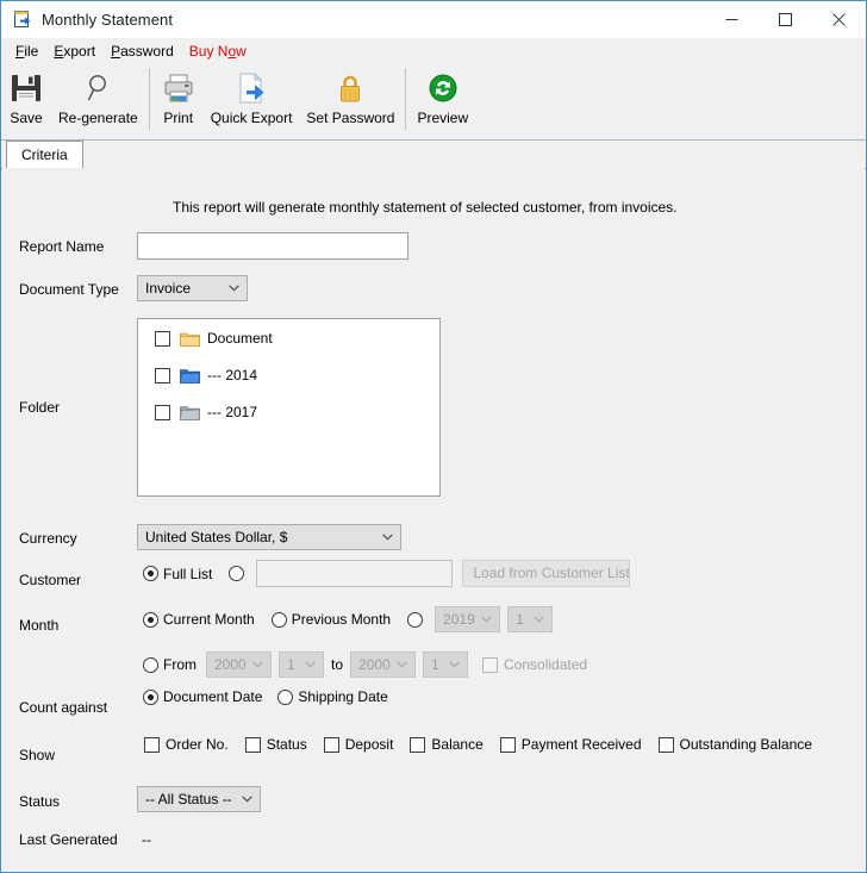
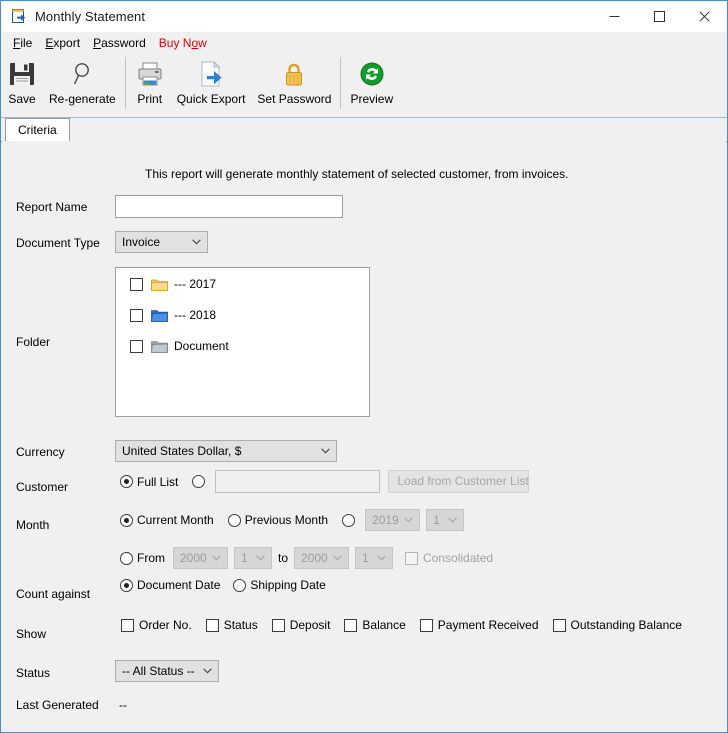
  Monthly Statement
  File
  Export
  Password
  Buy Now
  Save
  Re-generate
  Print
  Quick Export
  Set Password
  Preview
  Criteria
  This report will generate monthly statement of selected customer, from invoices.
  Report Name
  Document Type
  Invoice
  Folder
- Document
+ --- 2017
- --- 2014
+ --- 2018
- --- 2017
+ Document
  Currency
  United States Dollar, $
  Customer
  Full List
  Load from Customer List
  Month
  Current Month
  Previous Month
  2019
  1
  From
  2000
  1
  to
  2000
  1
  Consolidated
  Count against
  Document Date
  Shipping Date
  Show
  Order No.
  Status
  Deposit
  Balance
  Payment Received
  Outstanding Balance
  Status
  -- All Status --
  Last Generated
  --
